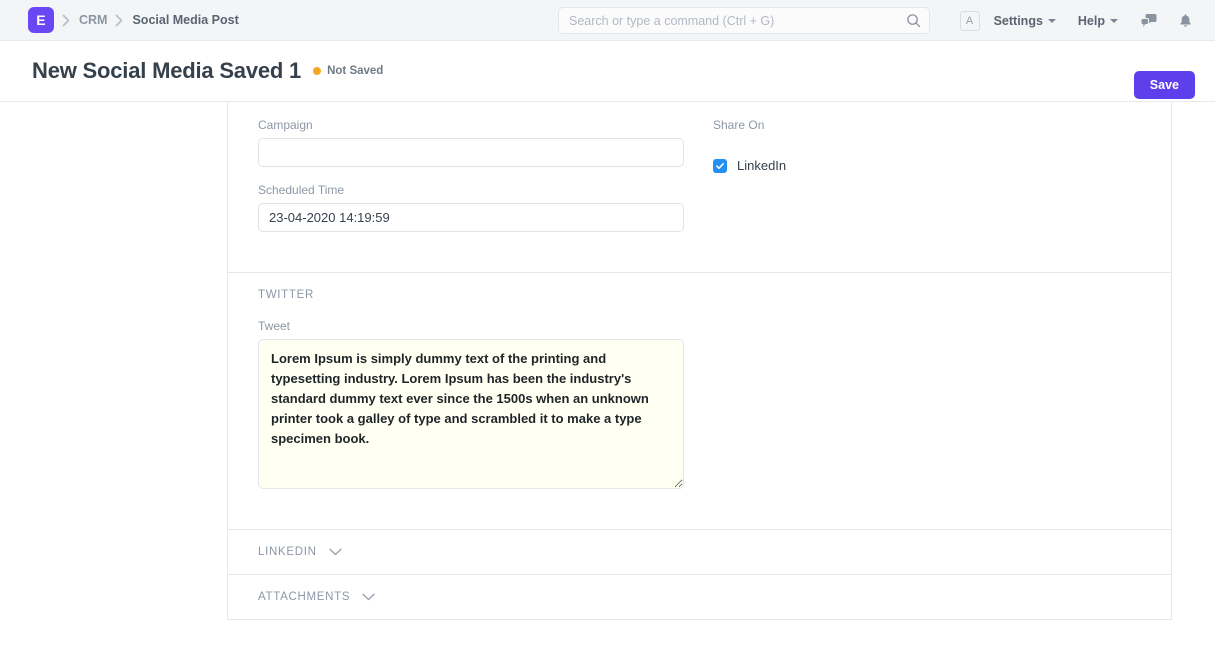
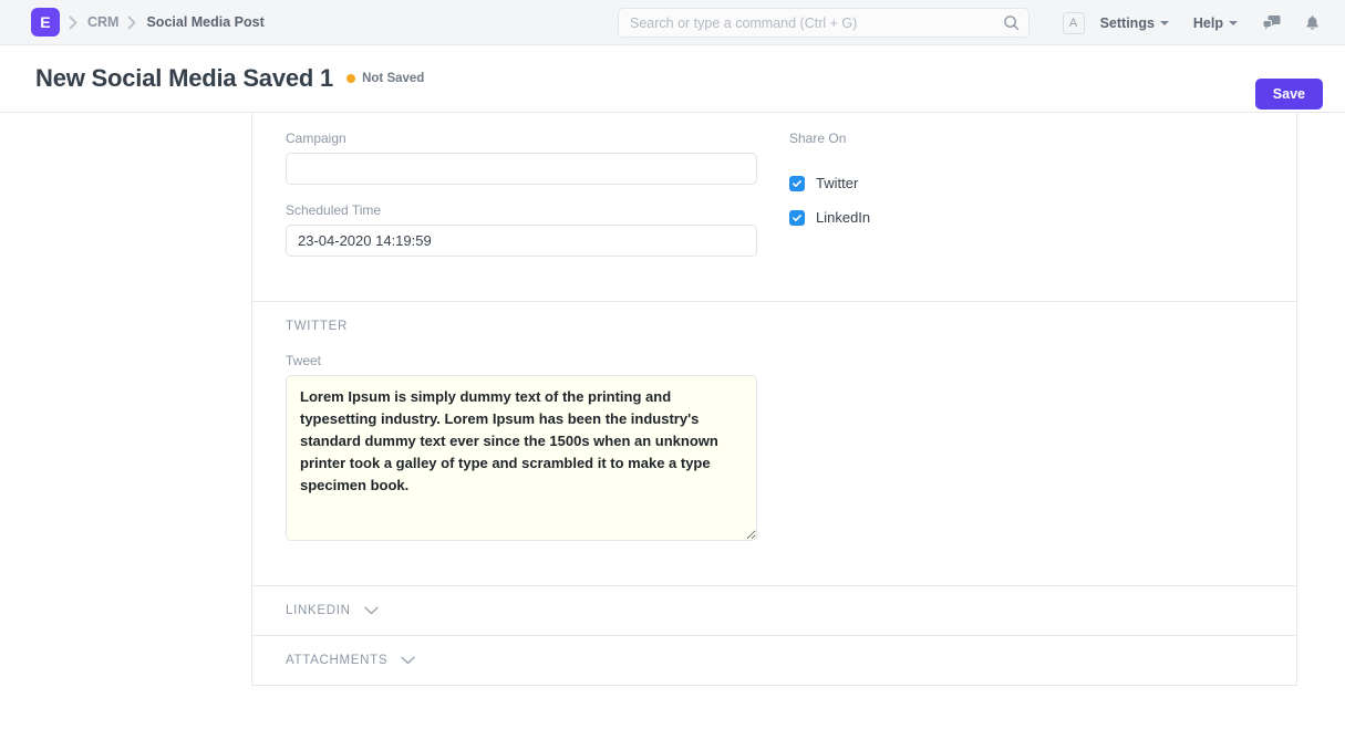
  E
  CRM
  Social Media Post
  Search or type a command (Ctrl + G)
  A
  Settings
  Help
  New Social Media Saved 1
  Not Saved
  Save
  Campaign
  Scheduled Time
  23-04-2020 14:19:59
  Share On
+ Twitter
  LinkedIn
  TWITTER
  Tweet
  LINKEDIN
  ATTACHMENTS
